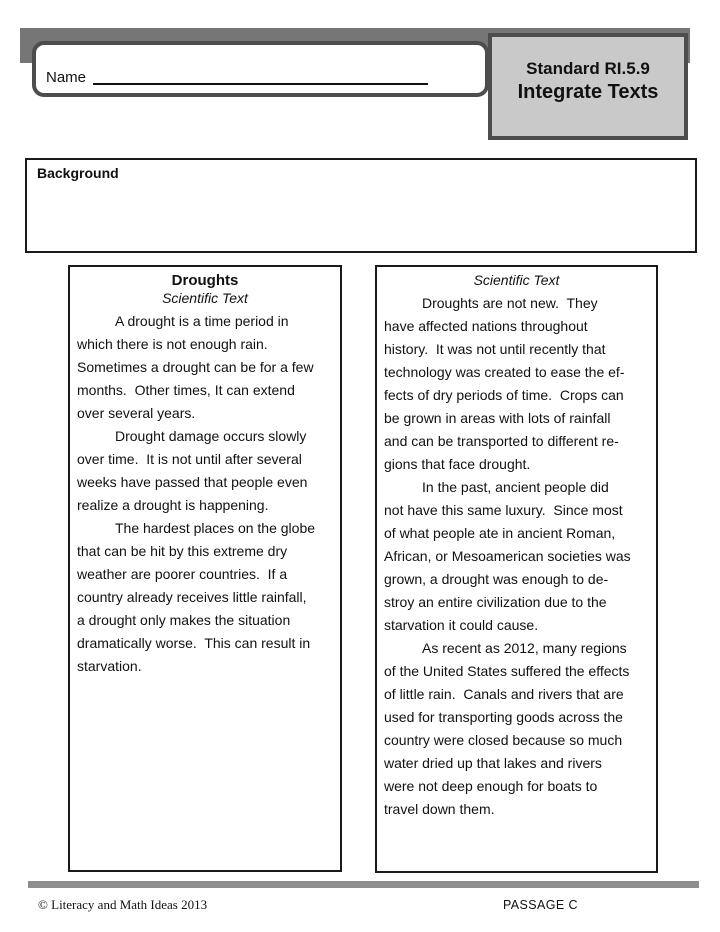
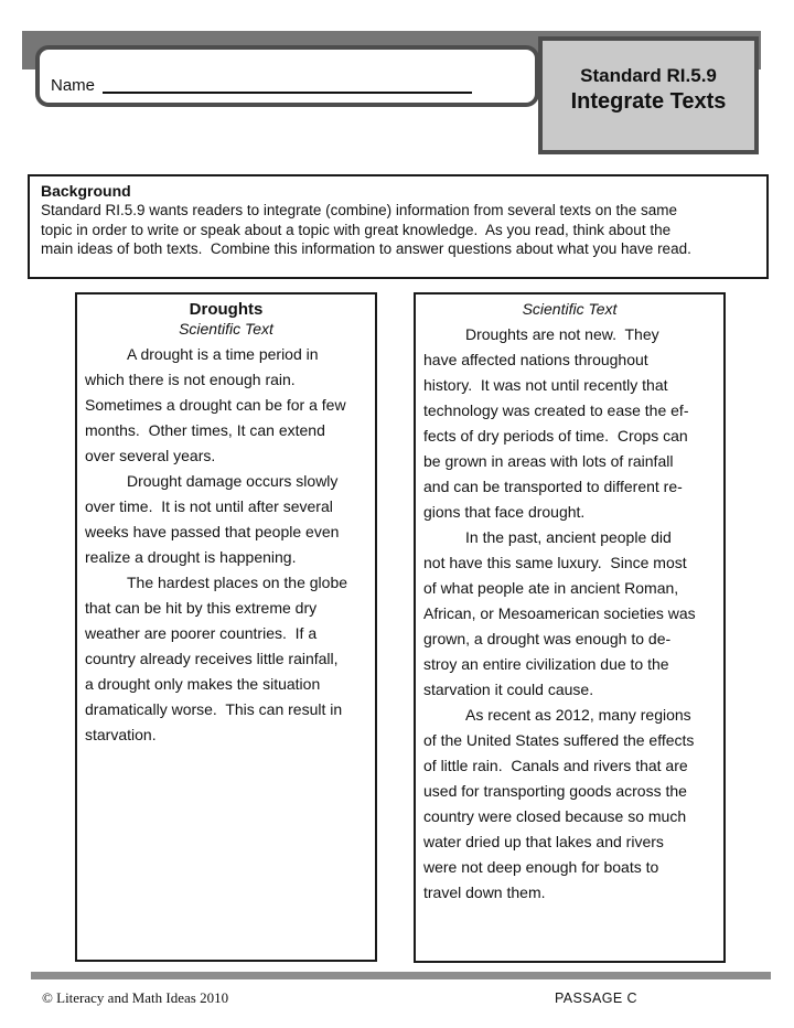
  Name
  Standard RI.5.9
  Integrate Texts
  Background
+ Standard RI.5.9 wants readers to integrate (combine) information from several texts on the same
+ topic in order to write or speak about a topic with great knowledge. As you read, think about the
+ main ideas of both texts. Combine this information to answer questions about what you have read.
  Droughts
  Scientific Text
  A drought is a time period in
  which there is not enough rain.
  Sometimes a drought can be for a few
  months. Other times, It can extend
  over several years.
  Drought damage occurs slowly
  over time. It is not until after several
  weeks have passed that people even
  realize a drought is happening.
  The hardest places on the globe
  that can be hit by this extreme dry
  weather are poorer countries. If a
  country already receives little rainfall,
  a drought only makes the situation
  dramatically worse. This can result in
  starvation.
  Scientific Text
  Droughts are not new. They
  have affected nations throughout
  history. It was not until recently that
  technology was created to ease the ef-
  fects of dry periods of time. Crops can
  be grown in areas with lots of rainfall
  and can be transported to different re-
  gions that face drought.
  In the past, ancient people did
  not have this same luxury. Since most
  of what people ate in ancient Roman,
  African, or Mesoamerican societies was
  grown, a drought was enough to de-
  stroy an entire civilization due to the
  starvation it could cause.
  As recent as 2012, many regions
  of the United States suffered the effects
  of little rain. Canals and rivers that are
  used for transporting goods across the
  country were closed because so much
  water dried up that lakes and rivers
  were not deep enough for boats to
  travel down them.
- © Literacy and Math Ideas 2013
+ © Literacy and Math Ideas 2010
  PASSAGE C
